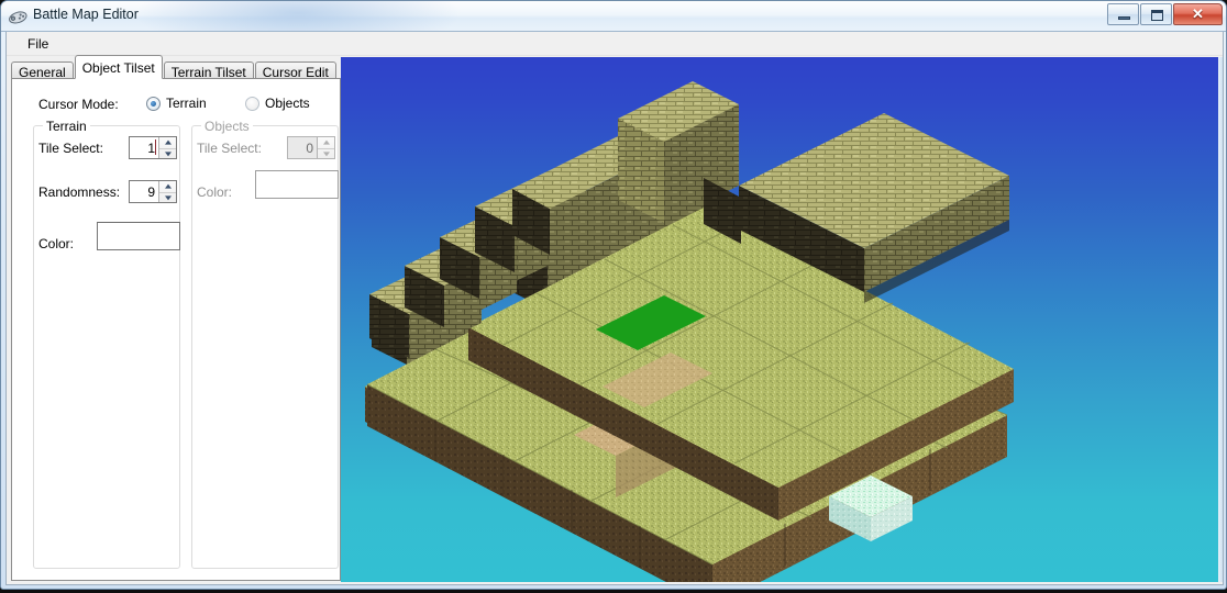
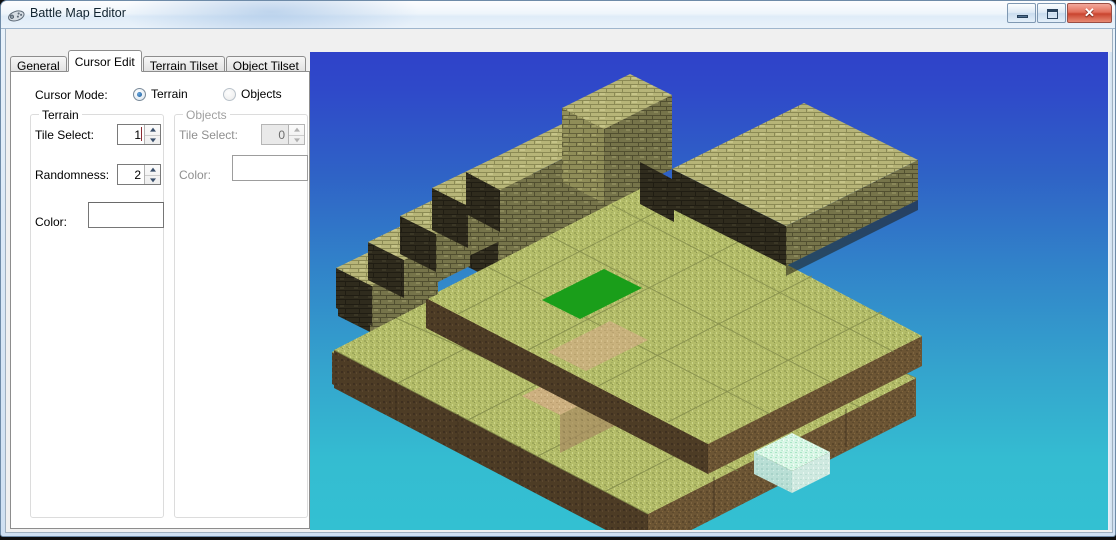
  Battle Map Editor
  ✕
- File
  General
- Object Tilset
+ Cursor Edit
  Terrain Tilset
- Cursor Edit
+ Object Tilset
  Cursor Mode:
  Terrain
  Objects
  Terrain
  Tile Select:
  1
  Randomness:
- 9
+ 2
  Color:
  Objects
  Tile Select:
  0
  Color:
